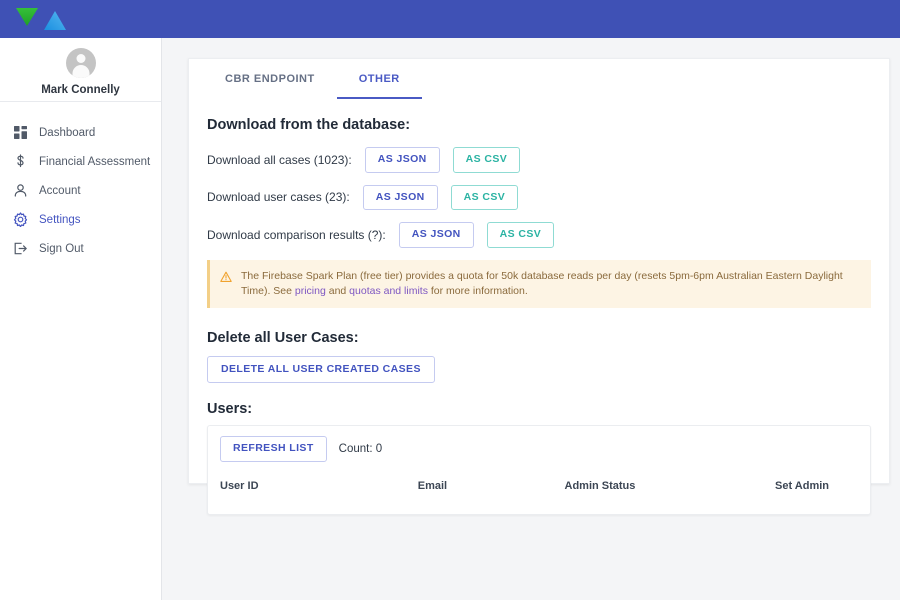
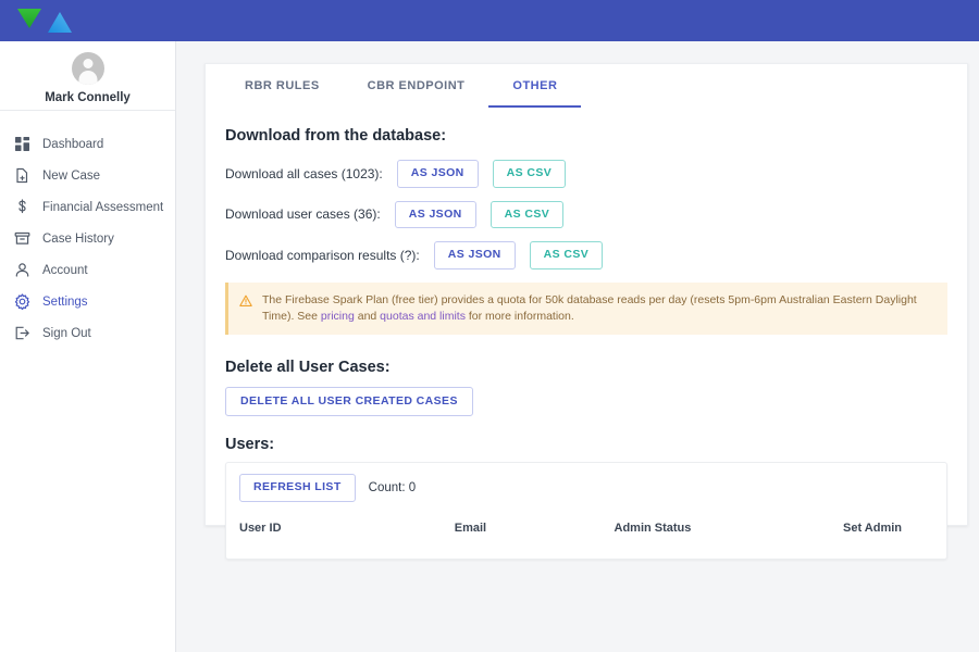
  Mark Connelly
  Dashboard
+ New Case
  Financial Assessment
+ Case History
  Account
  Settings
  Sign Out
+ RBR RULES
  CBR ENDPOINT
  OTHER
  Download from the database:
  Download all cases (1023):
  AS JSON
  AS CSV
- Download user cases (23):
+ Download user cases (36):
  AS JSON
  AS CSV
  Download comparison results (?):
  AS JSON
  AS CSV
  The Firebase Spark Plan (free tier) provides a quota for 50k database reads per day (resets 5pm-6pm Australian Eastern Daylight Time). See pricing and quotas and limits for more information.
  Delete all User Cases:
  DELETE ALL USER CREATED CASES
  Users:
  REFRESH LIST
  Count: 0
  User ID	Email	Admin Status	Set Admin
